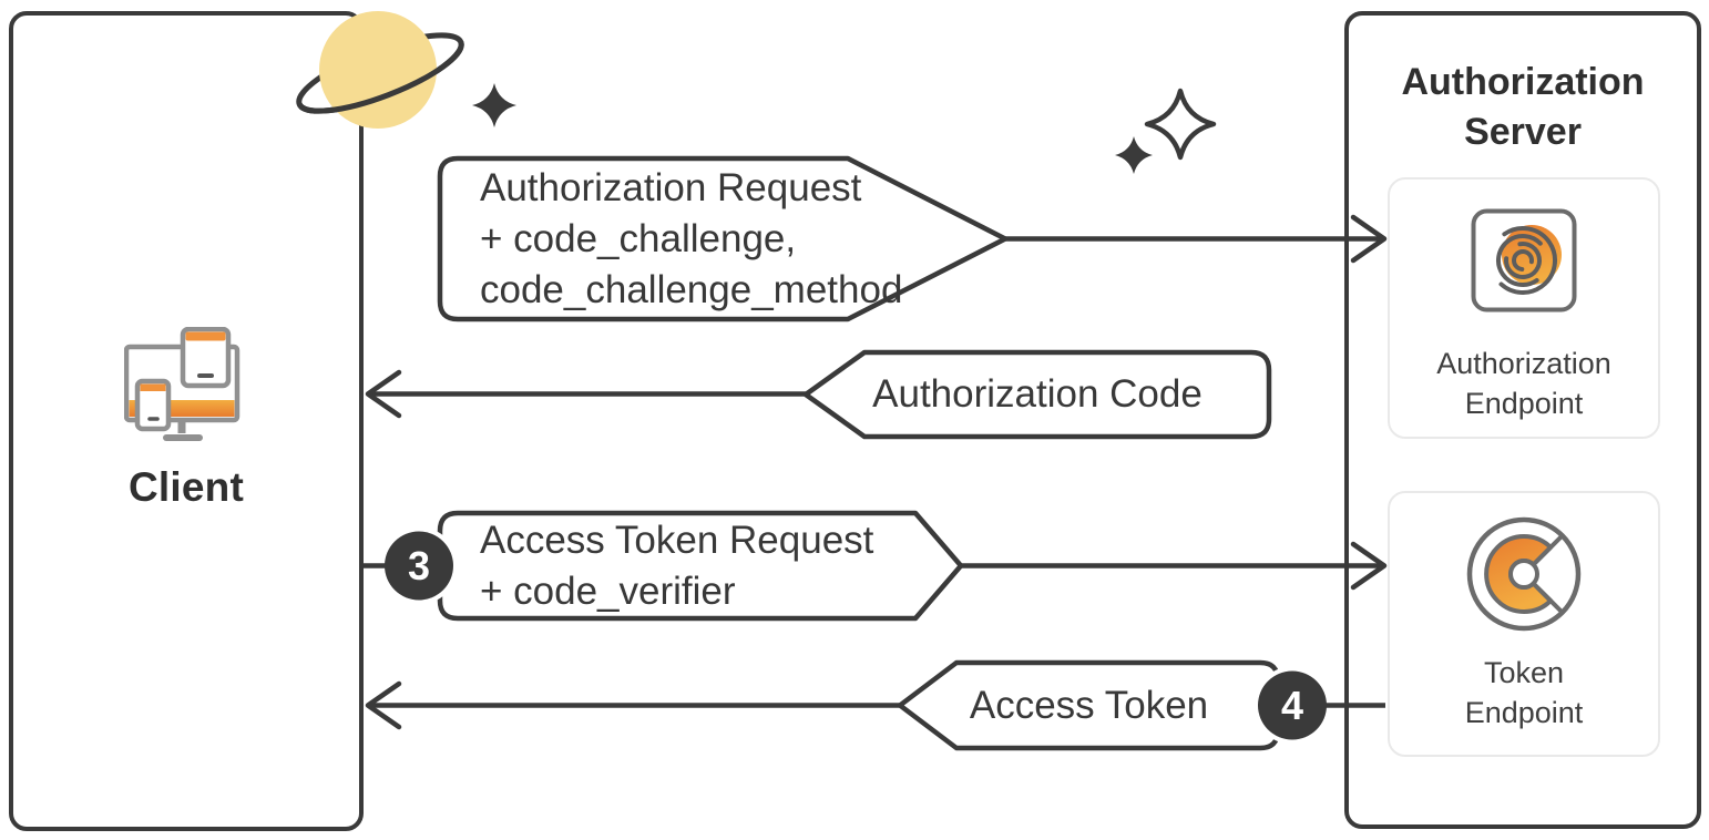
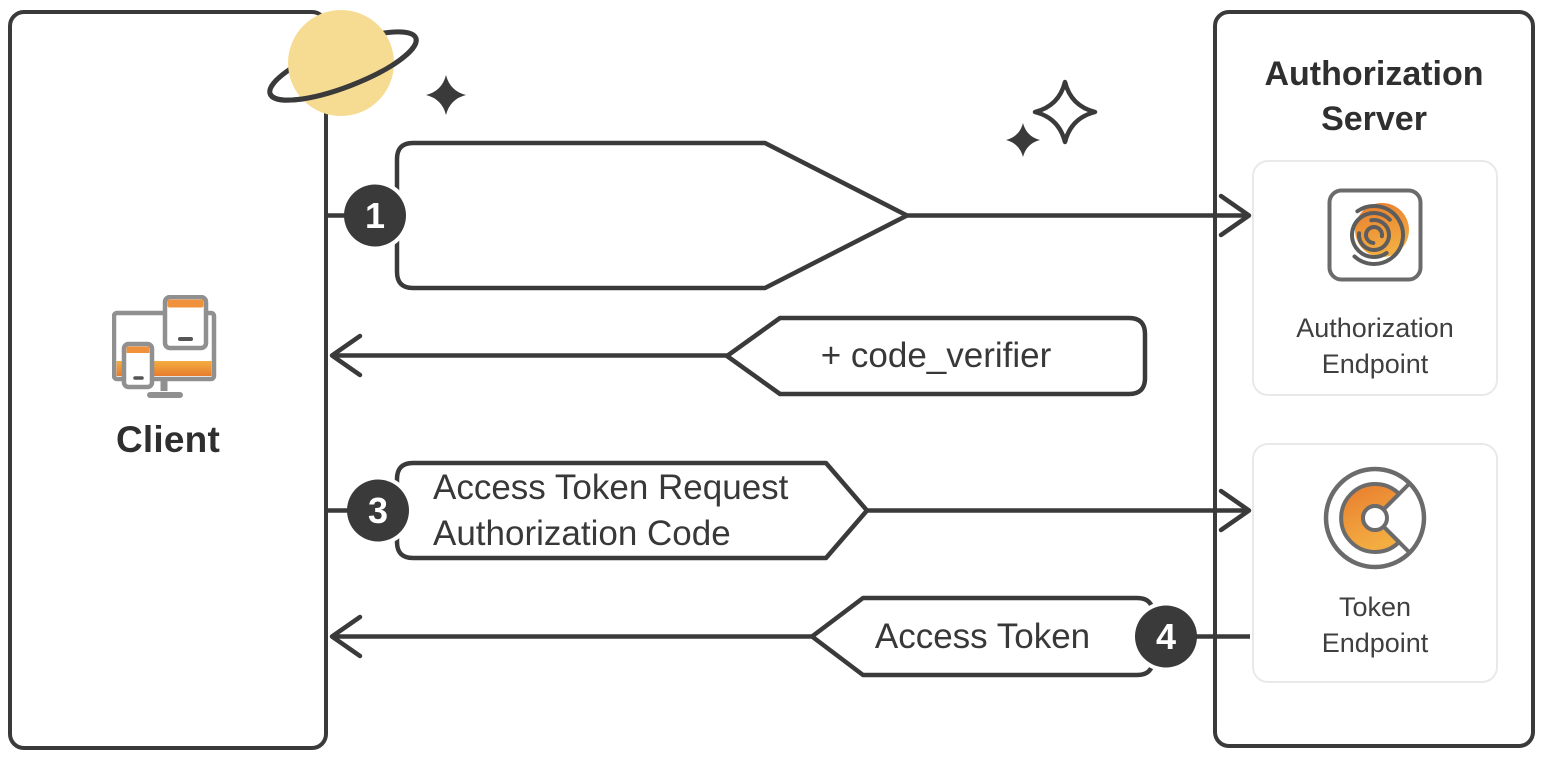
  Client
  Authorization
  Server
  Authorization
  Endpoint
  Token
  Endpoint
+ 1
  3
  4
- Authorization Request
- + code_challenge,
- code_challenge_method
- Authorization Code
+ + code_verifier
  Access Token Request
- + code_verifier
+ Authorization Code
  Access Token
